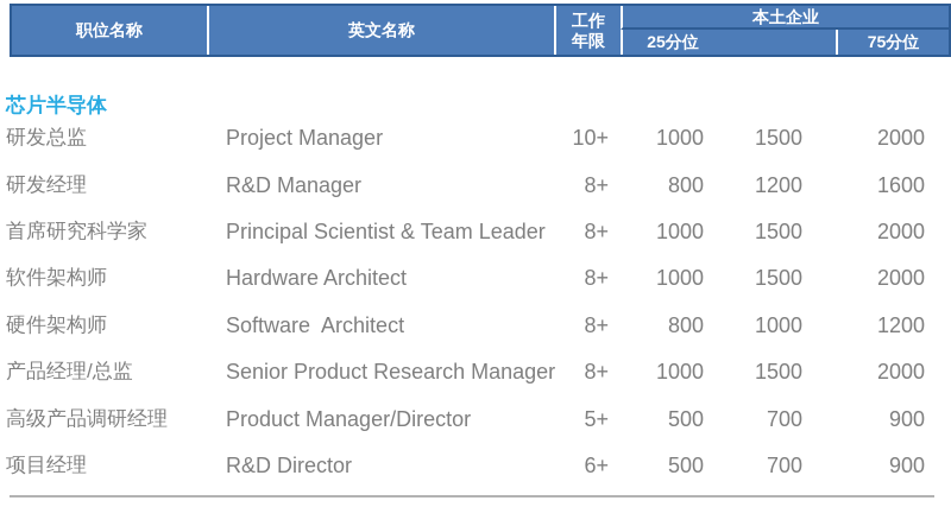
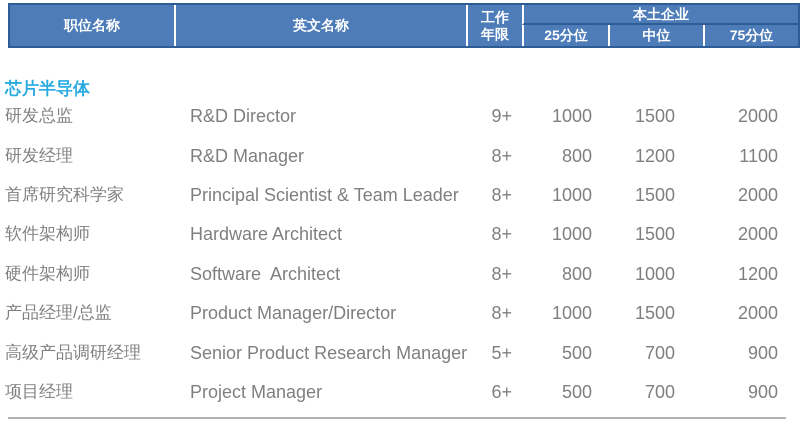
  职位名称
  英文名称
  工作
  年限
  本土企业
  25分位
+ 中位
  75分位
  芯片半导体
  研发总监
- Project Manager
+ R&D Director
- 10+
+ 9+
  1000
  1500
  2000
  研发经理
  R&D Manager
  8+
  800
  1200
- 1600
+ 1100
  首席研究科学家
  Principal Scientist & Team Leader
  8+
  1000
  1500
  2000
  软件架构师
  Hardware Architect
  8+
  1000
  1500
  2000
  硬件架构师
  Software Architect
  8+
  800
  1000
  1200
  产品经理/总监
- Senior Product Research Manager
+ Product Manager/Director
  8+
  1000
  1500
  2000
  高级产品调研经理
- Product Manager/Director
+ Senior Product Research Manager
  5+
  500
  700
  900
  项目经理
- R&D Director
+ Project Manager
  6+
  500
  700
  900
